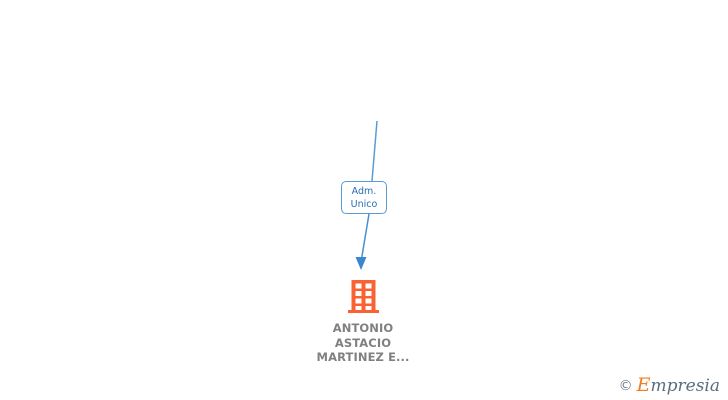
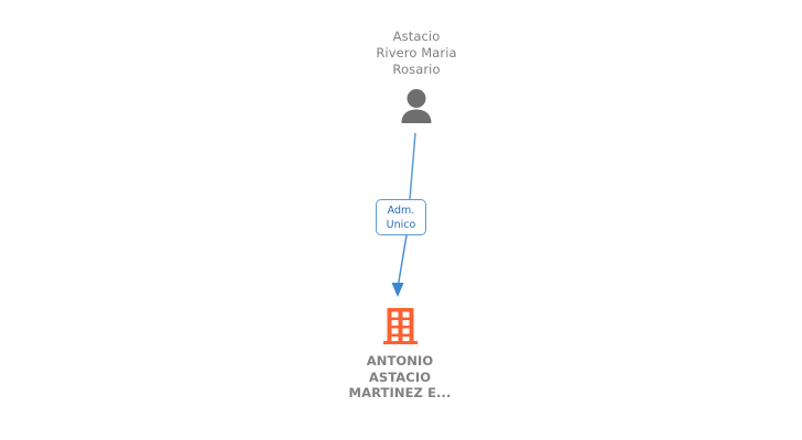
+ Astacio
+ Rivero Maria
+ Rosario
  Adm.
  Unico
  ANTONIO
  ASTACIO
  MARTINEZ E...
- ©
- Empresia
